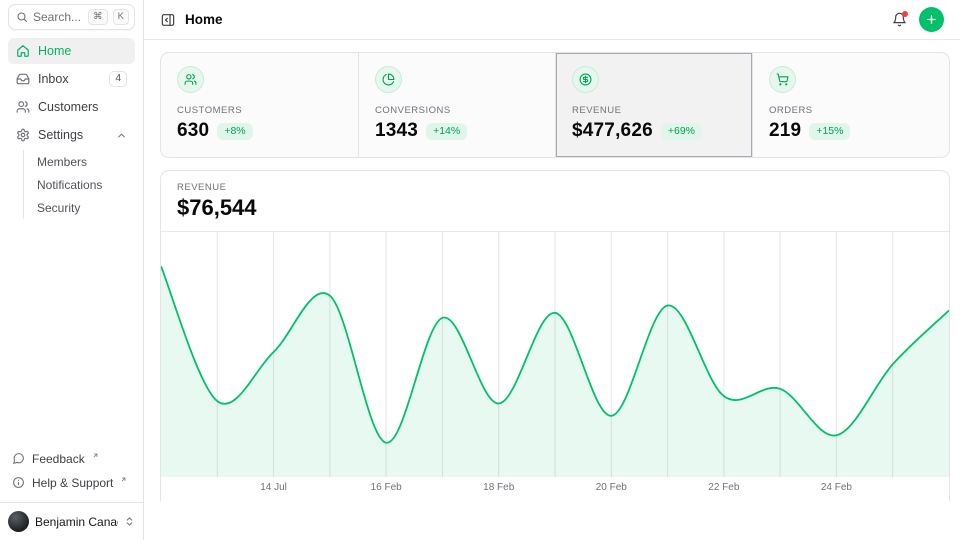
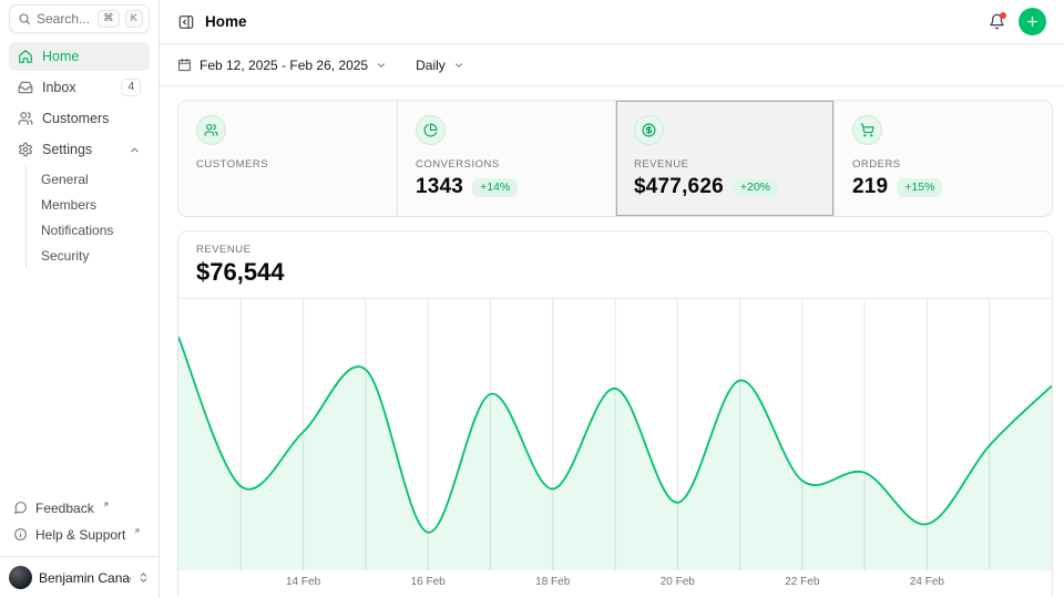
  Search...
  ⌘
  K
  Home
  Inbox
  4
  Customers
  Settings
+ General
  Members
  Notifications
  Security
  Feedback
  Help & Support
  Benjamin Cana
  Home
+ Feb 12, 2025 - Feb 26, 2025
+ Daily
  CUSTOMERS
- 630
- +8%
  CONVERSIONS
  1343
  +14%
  REVENUE
  $477,626
- +69%
+ +20%
  ORDERS
  219
  +15%
  REVENUE
  $76,544
- 14 Jul
+ 14 Feb
  16 Feb
  18 Feb
  20 Feb
  22 Feb
  24 Feb
